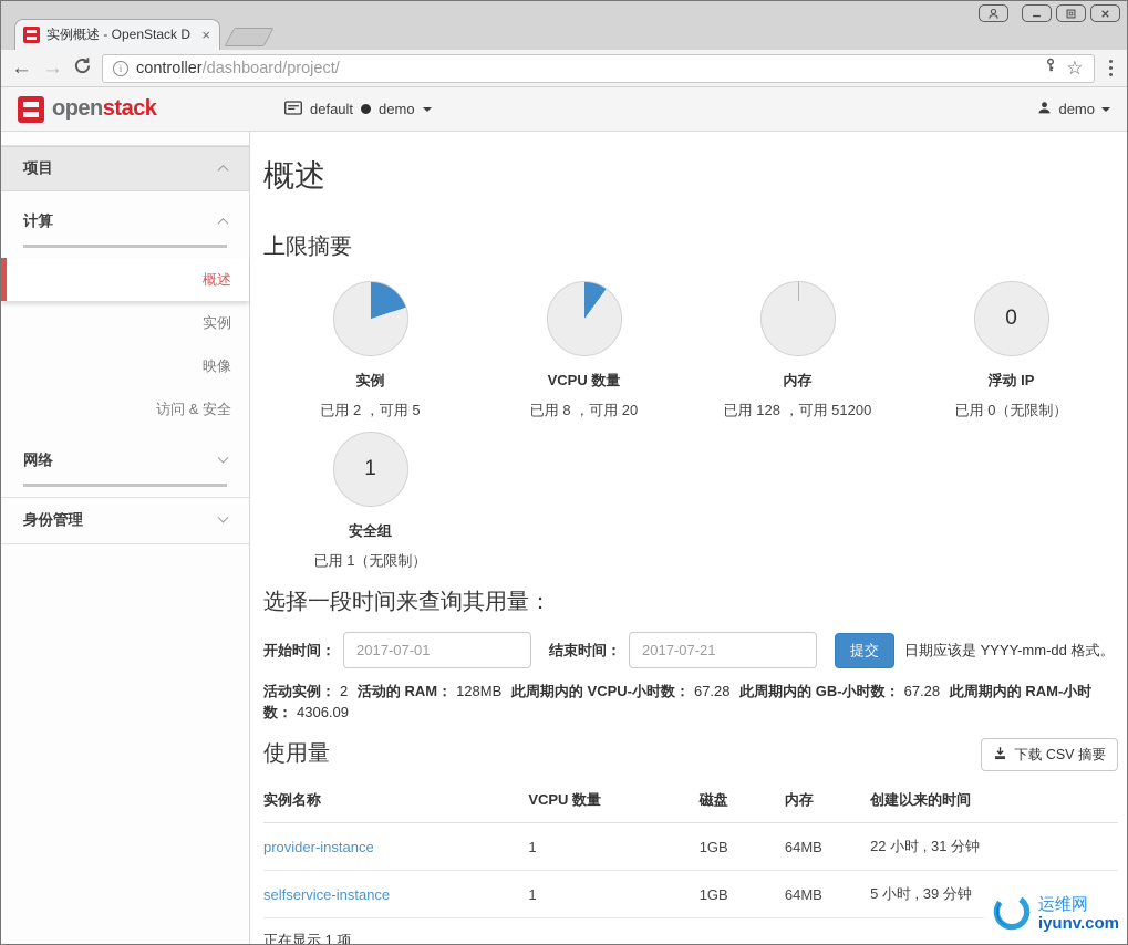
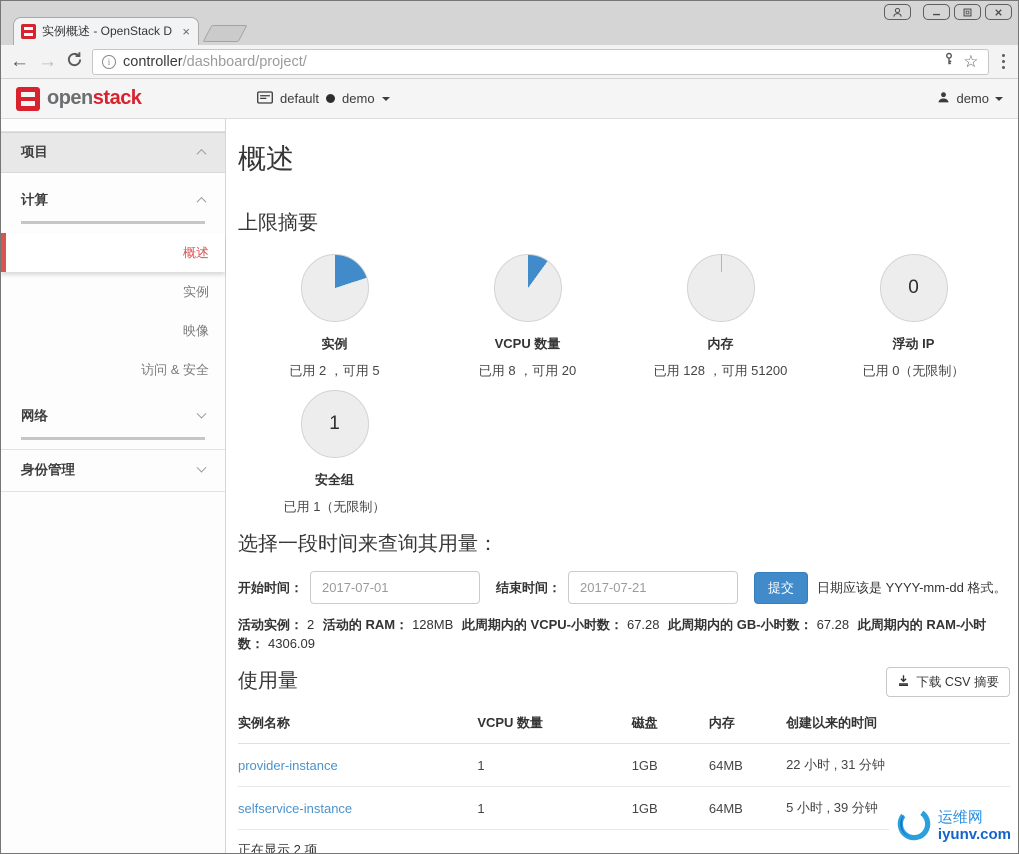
  实例概述 - OpenStack D
  ×
  ←
  →
  i
  controller/dashboard/project/
  ☆
  openstack
  default
  demo
  demo
  项目
  计算
  概述
  实例
  映像
  访问 & 安全
  网络
  身份管理
  概述
  上限摘要
  实例
  已用 2 ，可用 5
  VCPU 数量
  已用 8 ，可用 20
  内存
  已用 128 ，可用 51200
  0
  浮动 IP
  已用 0（无限制）
  1
  安全组
  已用 1（无限制）
  选择一段时间来查询其用量：
  开始时间：
  2017-07-01
  结束时间：
  2017-07-21
  提交
  日期应该是 YYYY-mm-dd 格式。
  活动实例： 2 活动的 RAM： 128MB 此周期内的 VCPU-小时数： 67.28 此周期内的 GB-小时数： 67.28 此周期内的 RAM-小时数： 4306.09
  使用量
  下载 CSV 摘要
  实例名称	VCPU 数量	磁盘	内存	创建以来的时间
  provider-instance	1	1GB	64MB	22 小时 , 31 分钟
  selfservice-instance	1	1GB	64MB	5 小时 , 39 分钟
- 正在显示 1 项
+ 正在显示 2 项
  运维网
  iyunv.com
